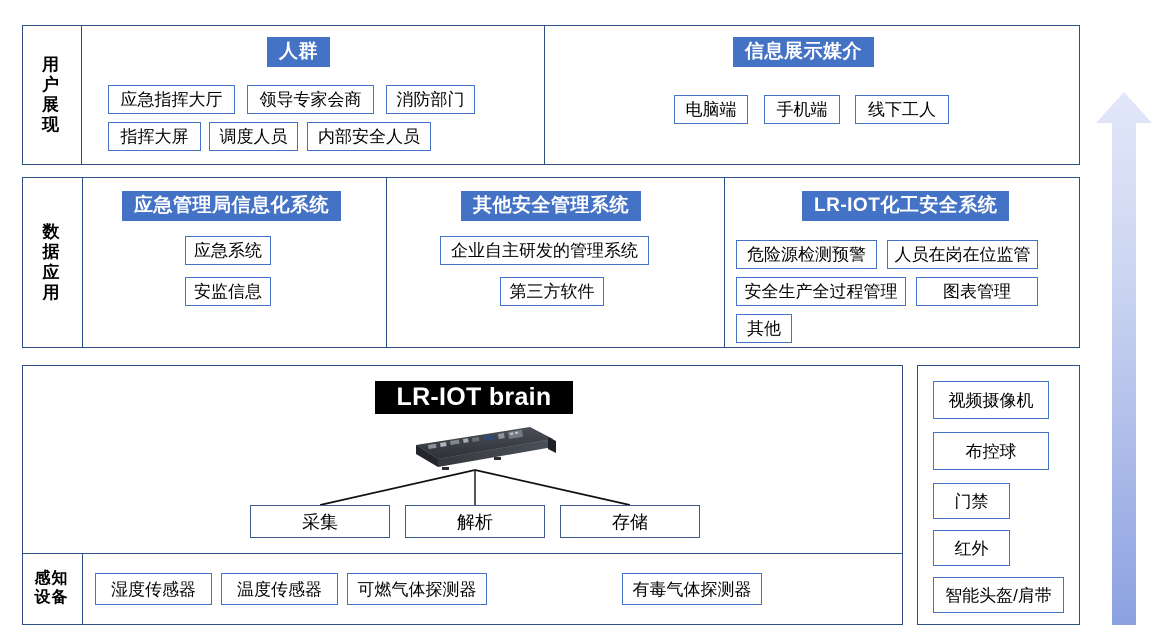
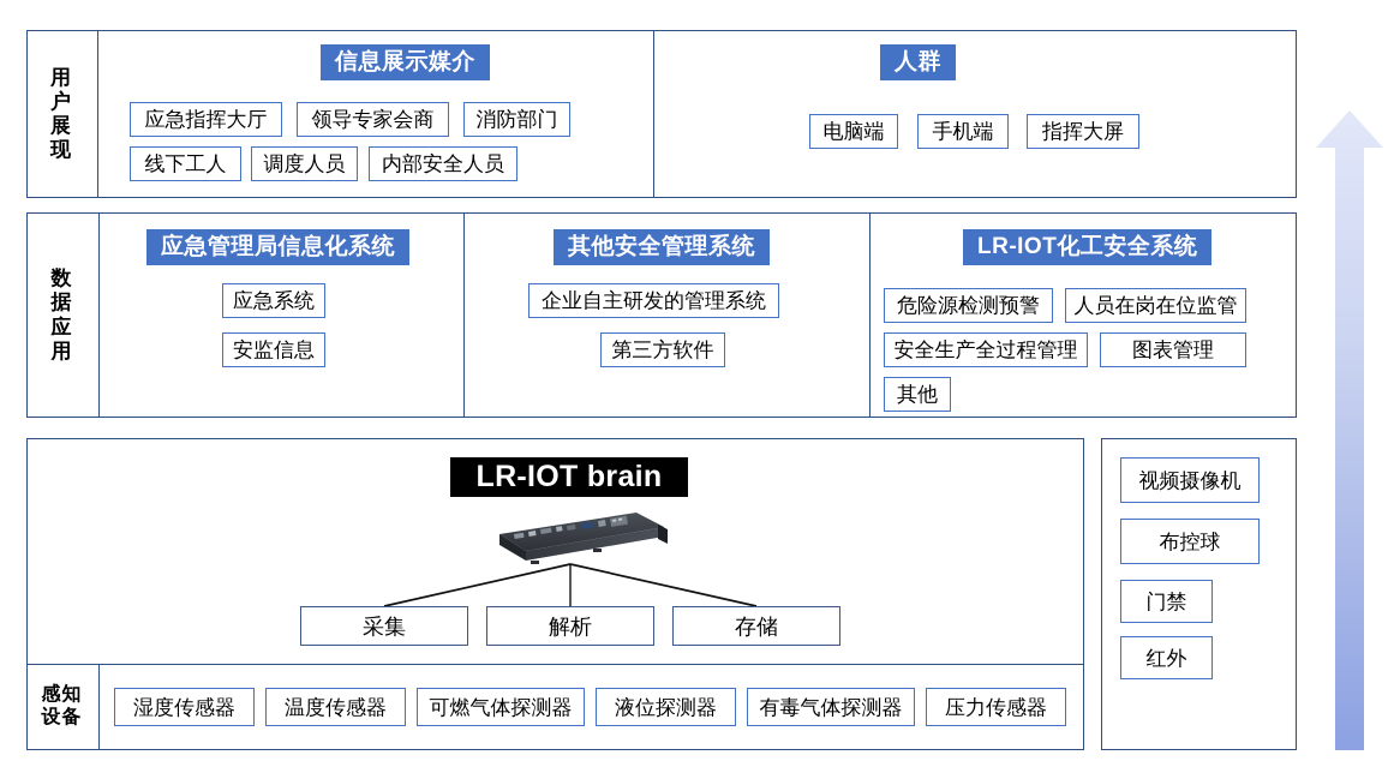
  用
  户
  展
  现
- 人群
+ 信息展示媒介
  应急指挥大厅
  领导专家会商
  消防部门
- 指挥大屏
+ 线下工人
  调度人员
  内部安全人员
- 信息展示媒介
+ 人群
  电脑端
  手机端
- 线下工人
+ 指挥大屏
  数
  据
  应
  用
  应急管理局信息化系统
  应急系统
  安监信息
  其他安全管理系统
  企业自主研发的管理系统
  第三方软件
  LR-IOT化工安全系统
  危险源检测预警
  人员在岗在位监管
  安全生产全过程管理
  图表管理
  其他
  LR-IOT brain
  采集
  解析
  存储
  感知
  设备
  湿度传感器
  温度传感器
  可燃气体探测器
+ 液位探测器
  有毒气体探测器
+ 压力传感器
  视频摄像机
  布控球
  门禁
  红外
- 智能头盔/肩带
